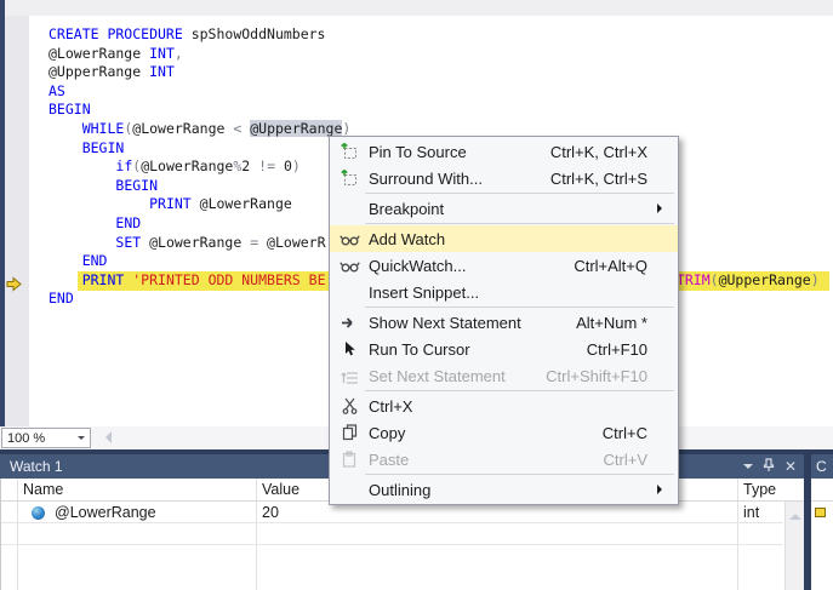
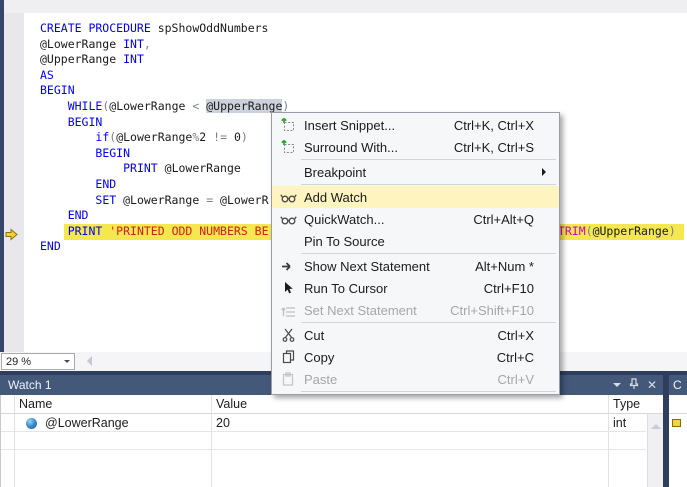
  CREATE PROCEDURE spShowOddNumbers
  @LowerRange INT,
  @UpperRange INT
  AS
  BEGIN
  WHILE(@LowerRange < @UpperRange)
  BEGIN
  if(@LowerRange%2 != 0)
  BEGIN
  PRINT @LowerRange
  END
  SET @LowerRange = @LowerR
  END
  PRINT 'PRINTED ODD NUMBERS BE
  TRIM(@UpperRange)
  END
- 100 %
+ 29 %
  Watch 1
  ✕
  Name
  Value
  Type
  @LowerRange
  20
  int
  C
- Pin To Source
+ Insert Snippet...
  Ctrl+K, Ctrl+X
  Surround With...
  Ctrl+K, Ctrl+S
  Breakpoint
  Add Watch
  QuickWatch...
  Ctrl+Alt+Q
- Insert Snippet...
+ Pin To Source
  Show Next Statement
  Alt+Num *
  Run To Cursor
  Ctrl+F10
  Set Next Statement
  Ctrl+Shift+F10
+ Cut
  Ctrl+X
  Copy
  Ctrl+C
  Paste
  Ctrl+V
- Outlining
